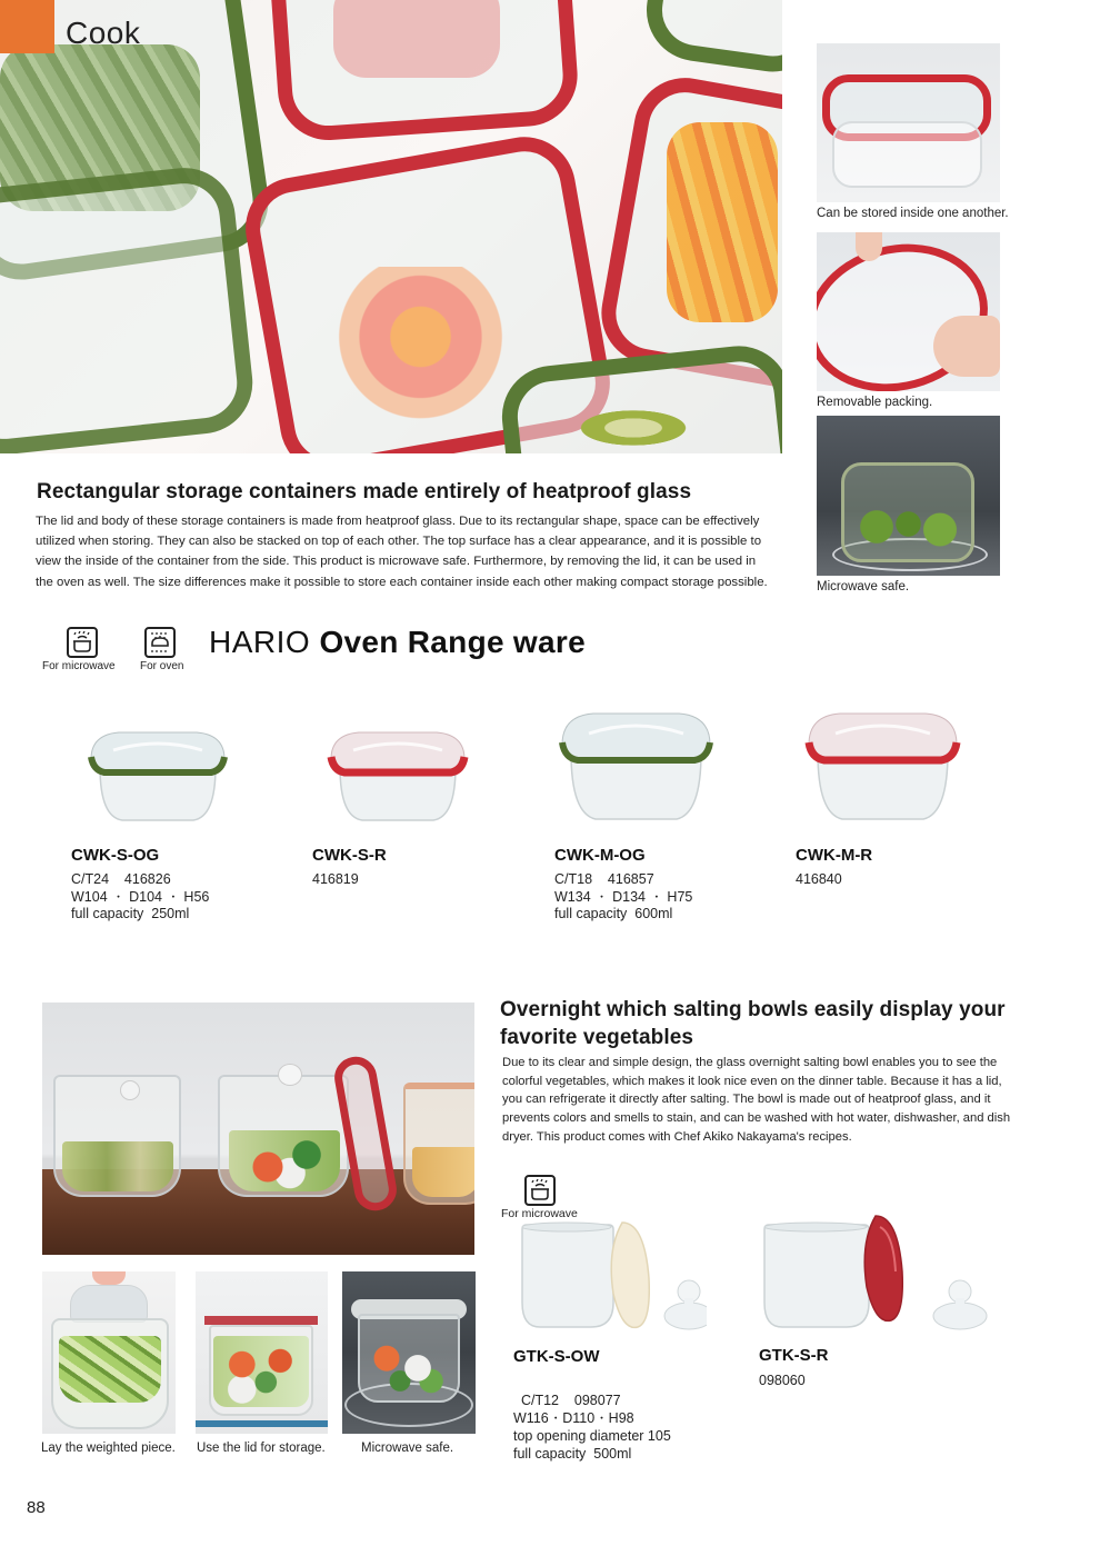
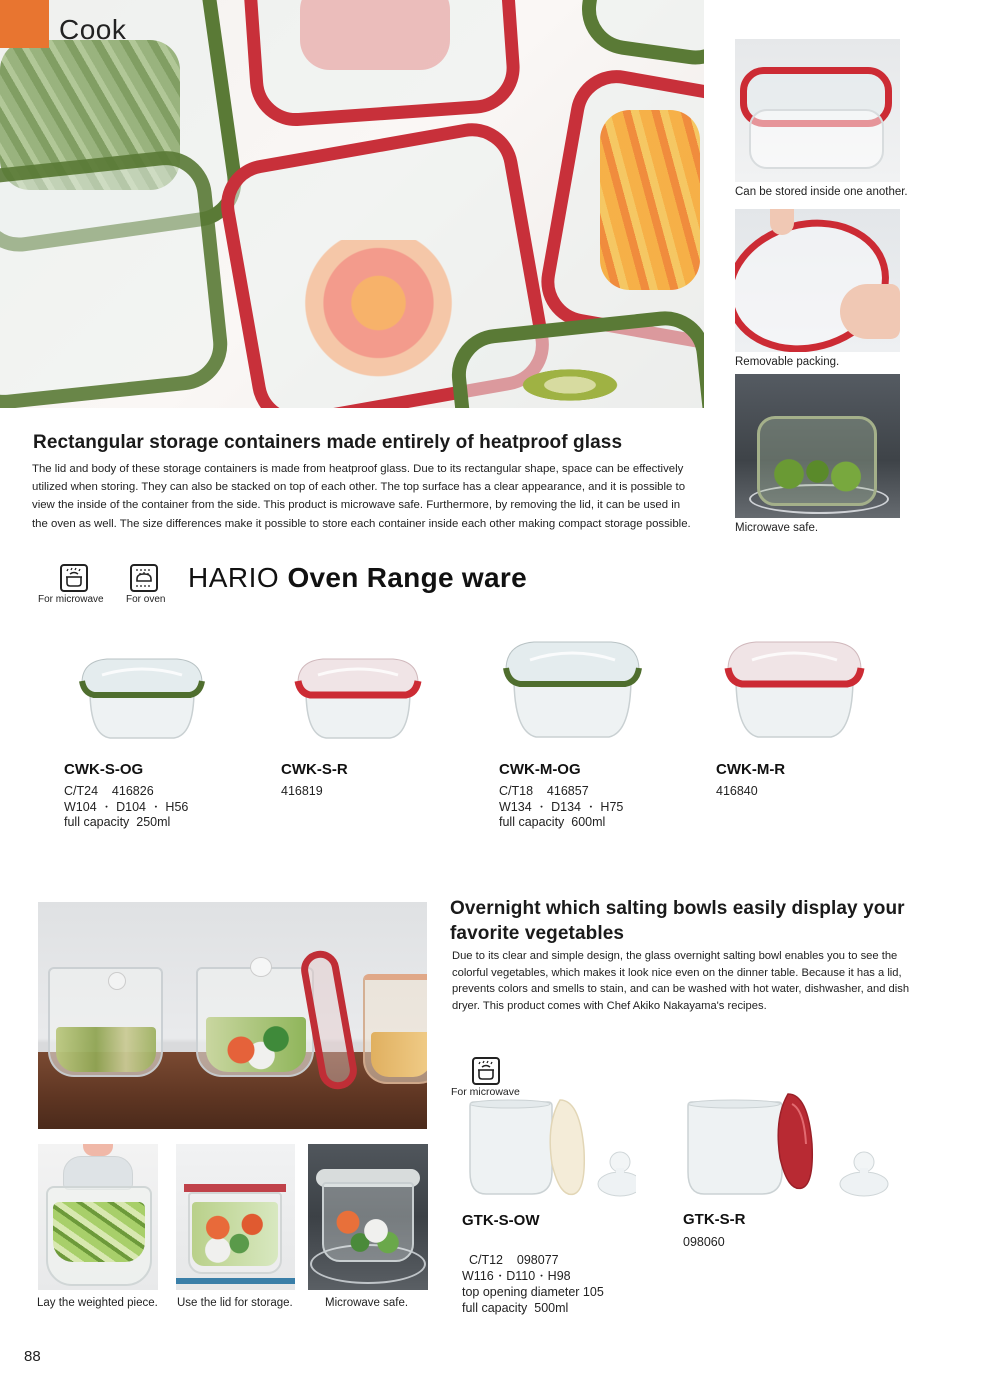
  Cook
  Can be stored inside one another.
  Removable packing.
  Microwave safe.
  Rectangular storage containers made entirely of heatproof glass
  The lid and body of these storage containers is made from heatproof glass. Due to its rectangular shape, space can be effectively
  utilized when storing. They can also be stacked on top of each other. The top surface has a clear appearance, and it is possible to
  view the inside of the container from the side. This product is microwave safe. Furthermore, by removing the lid, it can be used in
  the oven as well. The size differences make it possible to store each container inside each other making compact storage possible.
  For microwave
  For oven
  HARIO Oven Range ware
  CWK-S-OG
  C/T24 416826
  W104 ・ D104 ・ H56
  full capacity 250ml
  CWK-S-R
  416819
  CWK-M-OG
  C/T18 416857
  W134 ・ D134 ・ H75
  full capacity 600ml
  CWK-M-R
  416840
  Lay the weighted piece.
  Use the lid for storage.
  Microwave safe.
  Overnight which salting bowls easily display your
  favorite vegetables
  Due to its clear and simple design, the glass overnight salting bowl enables you to see the
  colorful vegetables, which makes it look nice even on the dinner table. Because it has a lid,
- you can refrigerate it directly after salting. The bowl is made out of heatproof glass, and it
  prevents colors and smells to stain, and can be washed with hot water, dishwasher, and dish
  dryer. This product comes with Chef Akiko Nakayama's recipes.
  For microwave
  GTK-S-OW
  C/T12 098077
  W116・D110・H98
  top opening diameter 105
  full capacity 500ml
  GTK-S-R
  098060
  88
